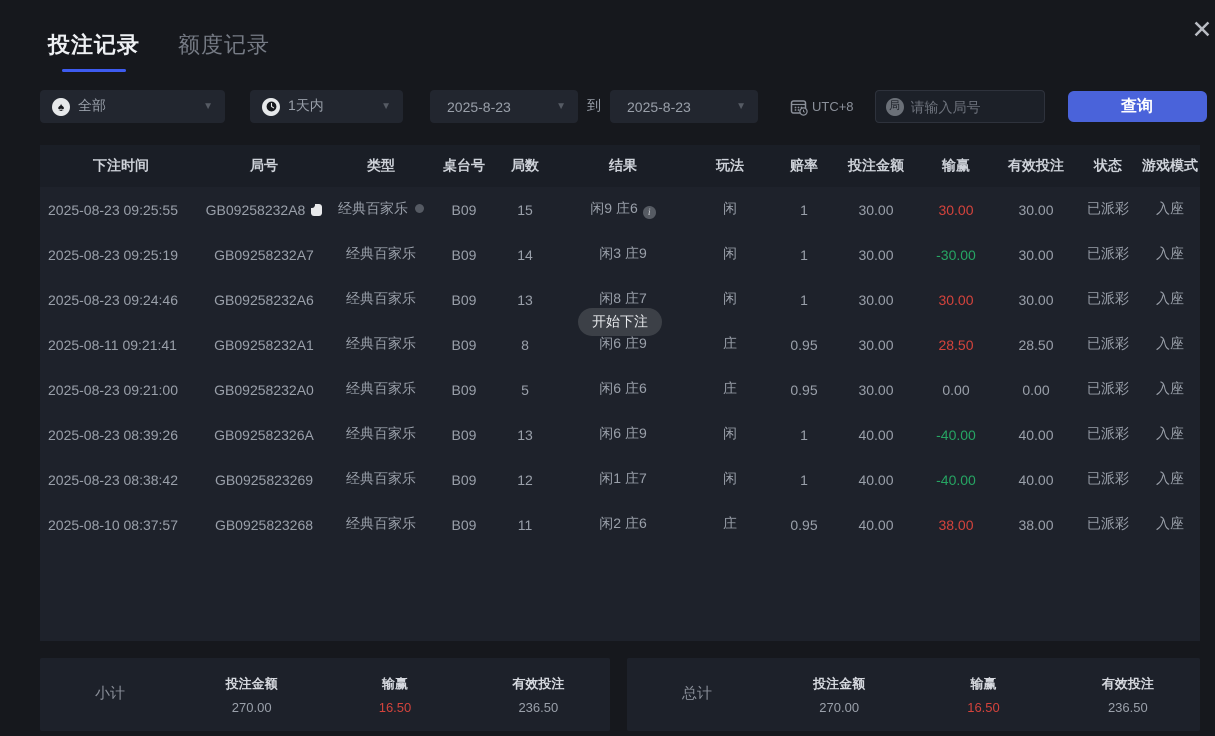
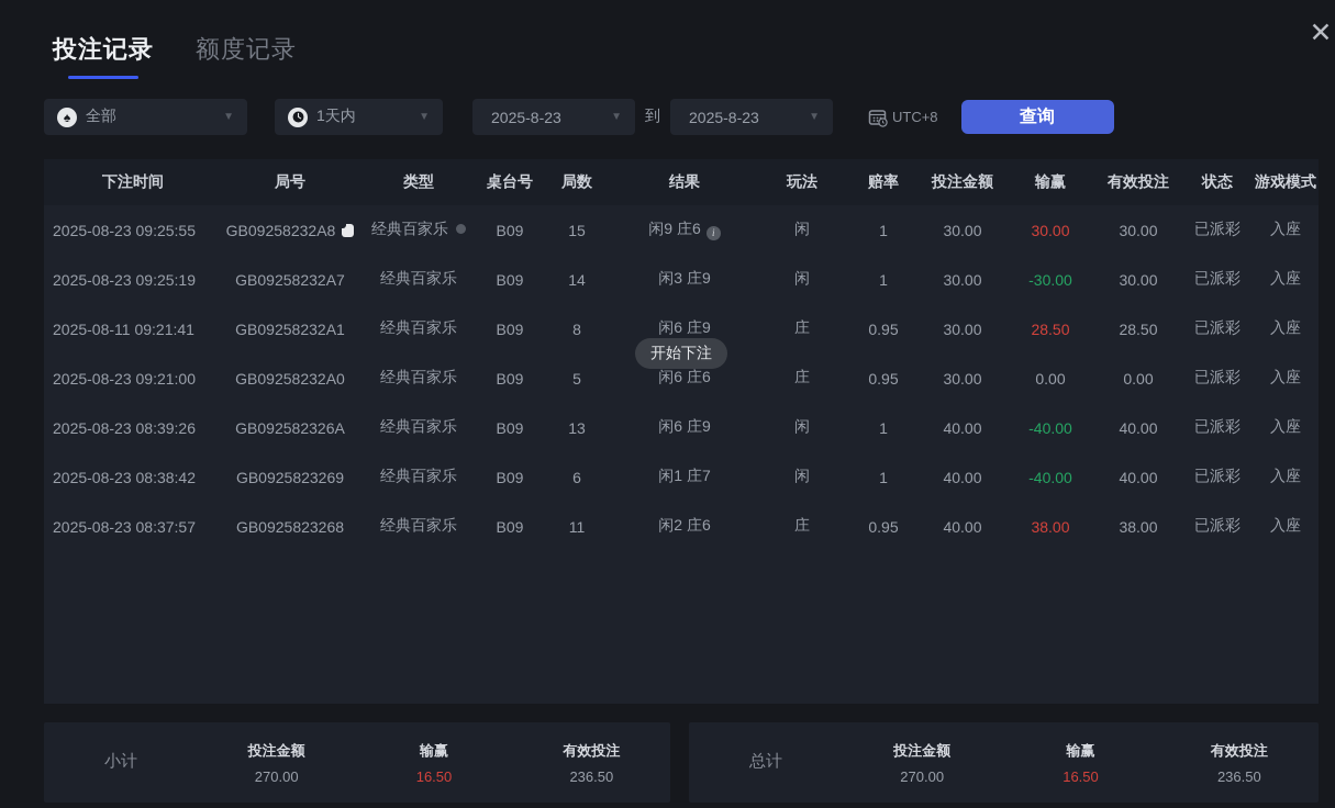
  ✕
  投注记录
  额度记录
  ♠
  全部
  ▼
  1天内
  ▼
  2025-8-23
  ▼
  到
  2025-8-23
  ▼
  UTC+8
- 局
- 请输入局号
  查询
  下注时间	局号	类型	桌台号	局数	结果	玩法	赔率	投注金额	输赢	有效投注	状态	游戏模式
  2025-08-23 09:25:55	GB09258232A8	经典百家乐	B09	15	闲9 庄6 i	闲	1	30.00	30.00	30.00	已派彩	入座
  2025-08-23 09:25:19	GB09258232A7	经典百家乐	B09	14	闲3 庄9	闲	1	30.00	-30.00	30.00	已派彩	入座
- 2025-08-23 09:24:46	GB09258232A6	经典百家乐	B09	13	闲8 庄7	闲	1	30.00	30.00	30.00	已派彩	入座
  2025-08-11 09:21:41	GB09258232A1	经典百家乐	B09	8	闲6 庄9	庄	0.95	30.00	28.50	28.50	已派彩	入座
  2025-08-23 09:21:00	GB09258232A0	经典百家乐	B09	5	闲6 庄6	庄	0.95	30.00	0.00	0.00	已派彩	入座
  2025-08-23 08:39:26	GB092582326A	经典百家乐	B09	13	闲6 庄9	闲	1	40.00	-40.00	40.00	已派彩	入座
- 2025-08-23 08:38:42	GB0925823269	经典百家乐	B09	12	闲1 庄7	闲	1	40.00	-40.00	40.00	已派彩	入座
+ 2025-08-23 08:38:42	GB0925823269	经典百家乐	B09	6	闲1 庄7	闲	1	40.00	-40.00	40.00	已派彩	入座
- 2025-08-10 08:37:57	GB0925823268	经典百家乐	B09	11	闲2 庄6	庄	0.95	40.00	38.00	38.00	已派彩	入座
+ 2025-08-23 08:37:57	GB0925823268	经典百家乐	B09	11	闲2 庄6	庄	0.95	40.00	38.00	38.00	已派彩	入座
  开始下注
  小计
  投注金额
  270.00
  输赢
  16.50
  有效投注
  236.50
  总计
  投注金额
  270.00
  输赢
  16.50
  有效投注
  236.50
